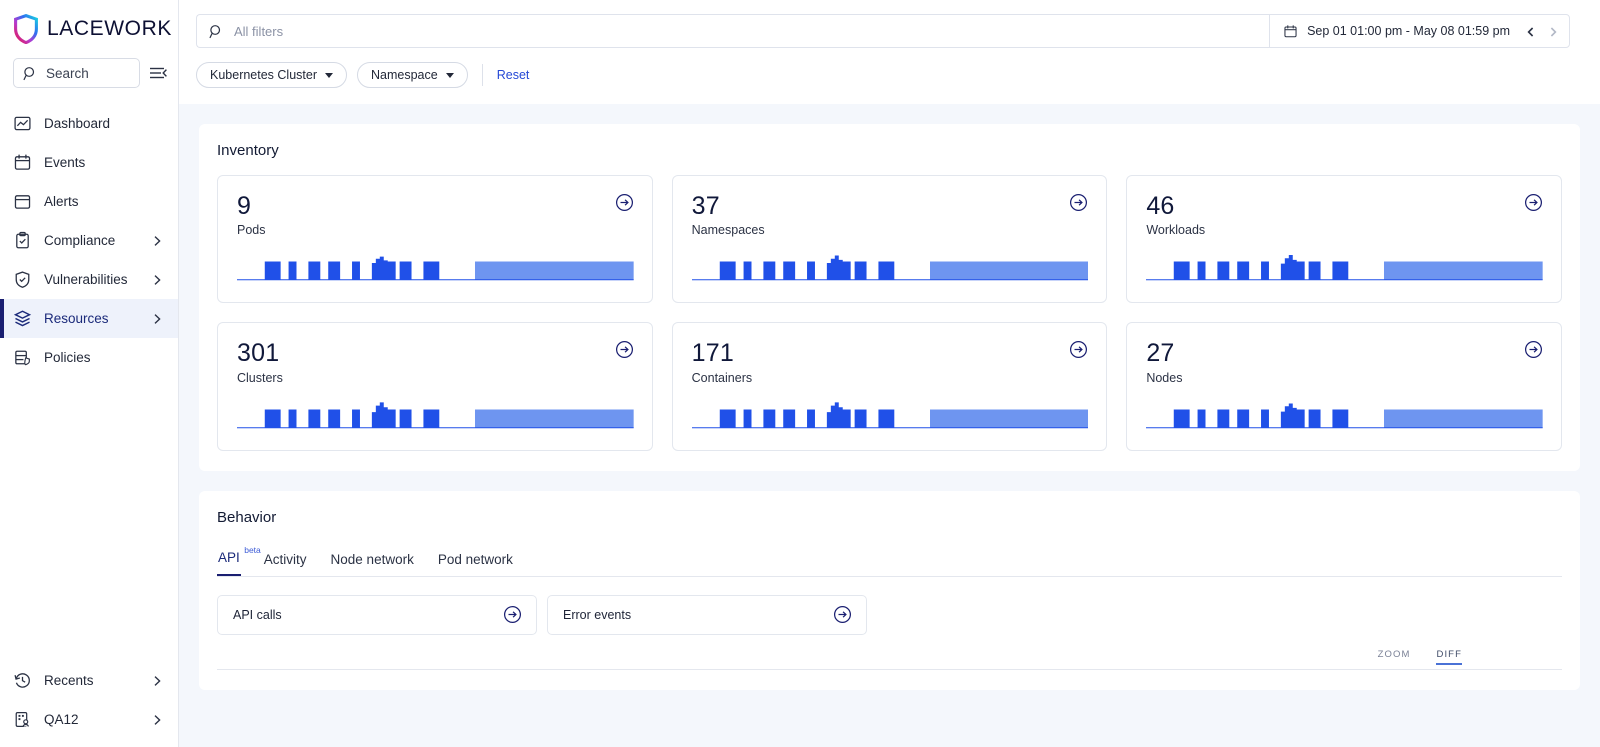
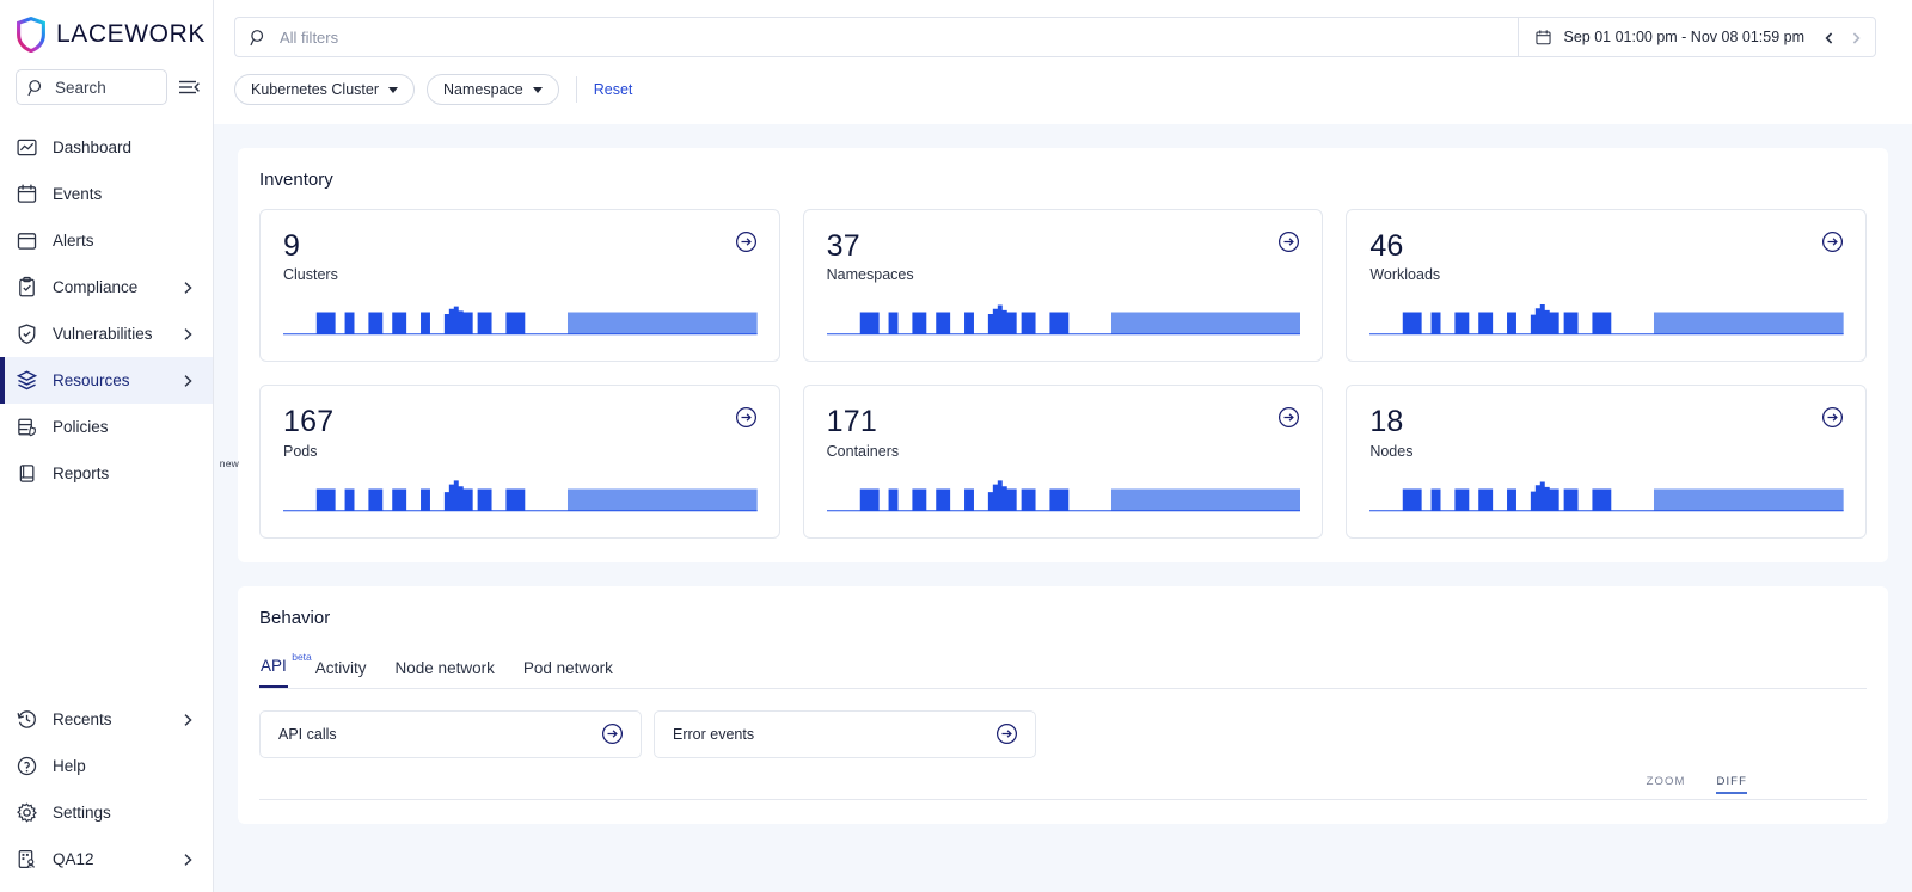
  LACEWORK
  Search
  Dashboard
  Events
  Alerts
  Compliance
  Vulnerabilities
  Resources
  Policies
+ Reports
+ new
  Recents
+ Help
+ Settings
  QA12
  All filters
- Sep 01 01:00 pm - May 08 01:59 pm
+ Sep 01 01:00 pm - Nov 08 01:59 pm
  Kubernetes Cluster
  Namespace
  Reset
  Inventory
  9
- Pods
+ Clusters
  37
  Namespaces
  46
  Workloads
- 301
+ 167
- Clusters
+ Pods
  171
  Containers
- 27
+ 18
  Nodes
  Behavior
  API
  beta
  Activity
  Node network
  Pod network
  API calls
  Error events
  ZOOM
  DIFF
